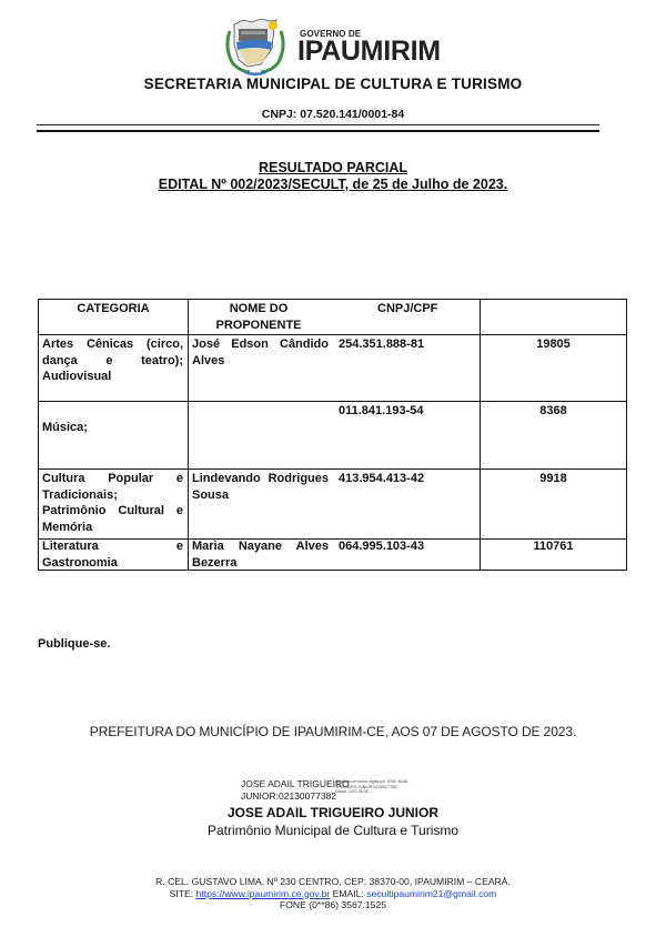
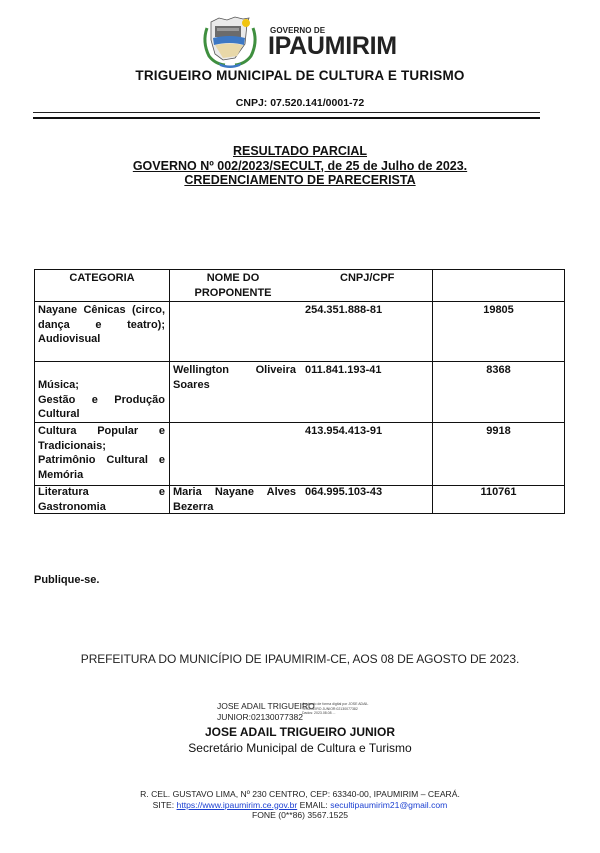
  GOVERNO DE
  IPAUMIRIM
- SECRETARIA MUNICIPAL DE CULTURA E TURISMO
+ TRIGUEIRO MUNICIPAL DE CULTURA E TURISMO
- CNPJ: 07.520.141/0001-84
+ CNPJ: 07.520.141/0001-72
  RESULTADO PARCIAL
- EDITAL Nº 002/2023/SECULT, de 25 de Julho de 2023.
+ GOVERNO Nº 002/2023/SECULT, de 25 de Julho de 2023.
+ CREDENCIAMENTO DE PARECERISTA
  CATEGORIA
  NOME DO
  PROPONENTE
  CNPJ/CPF
- Artes Cênicas (circo, dança e teatro); Audiovisual
+ Nayane Cênicas (circo, dança e teatro); Audiovisual
- José Edson Cândido Alves
  254.351.888-81
  19805
  Música;
+ Gestão e Produção Cultural
+ Wellington Oliveira Soares
- 011.841.193-54
+ 011.841.193-41
  8368
  Cultura Popular e Tradicionais;
  Patrimônio Cultural e Memória
- Lindevando Rodrigues Sousa
- 413.954.413-42
+ 413.954.413-91
  9918
  Literatura e Gastronomia
  Maria Nayane Alves Bezerra
  064.995.103-43
  110761
  Publique-se.
- PREFEITURA DO MUNICÍPIO DE IPAUMIRIM-CE, AOS 07 DE AGOSTO DE 2023.
+ PREFEITURA DO MUNICÍPIO DE IPAUMIRIM-CE, AOS 08 DE AGOSTO DE 2023.
  JOSE ADAIL TRIGUEIRO
  JUNIOR:02130077382
  JOSE ADAIL TRIGUEIRO JUNIOR
- Patrimônio Municipal de Cultura e Turismo
+ Secretário Municipal de Cultura e Turismo
- R. CEL. GUSTAVO LIMA, Nº 230 CENTRO, CEP: 38370-00, IPAUMIRIM – CEARÁ.
+ R. CEL. GUSTAVO LIMA, Nº 230 CENTRO, CEP: 63340-00, IPAUMIRIM – CEARÁ.
  SITE: https://www.ipaumirim.ce.gov.br EMAIL: secultipaumirim21@gmail.com
  FONE (0**86) 3567.1525
